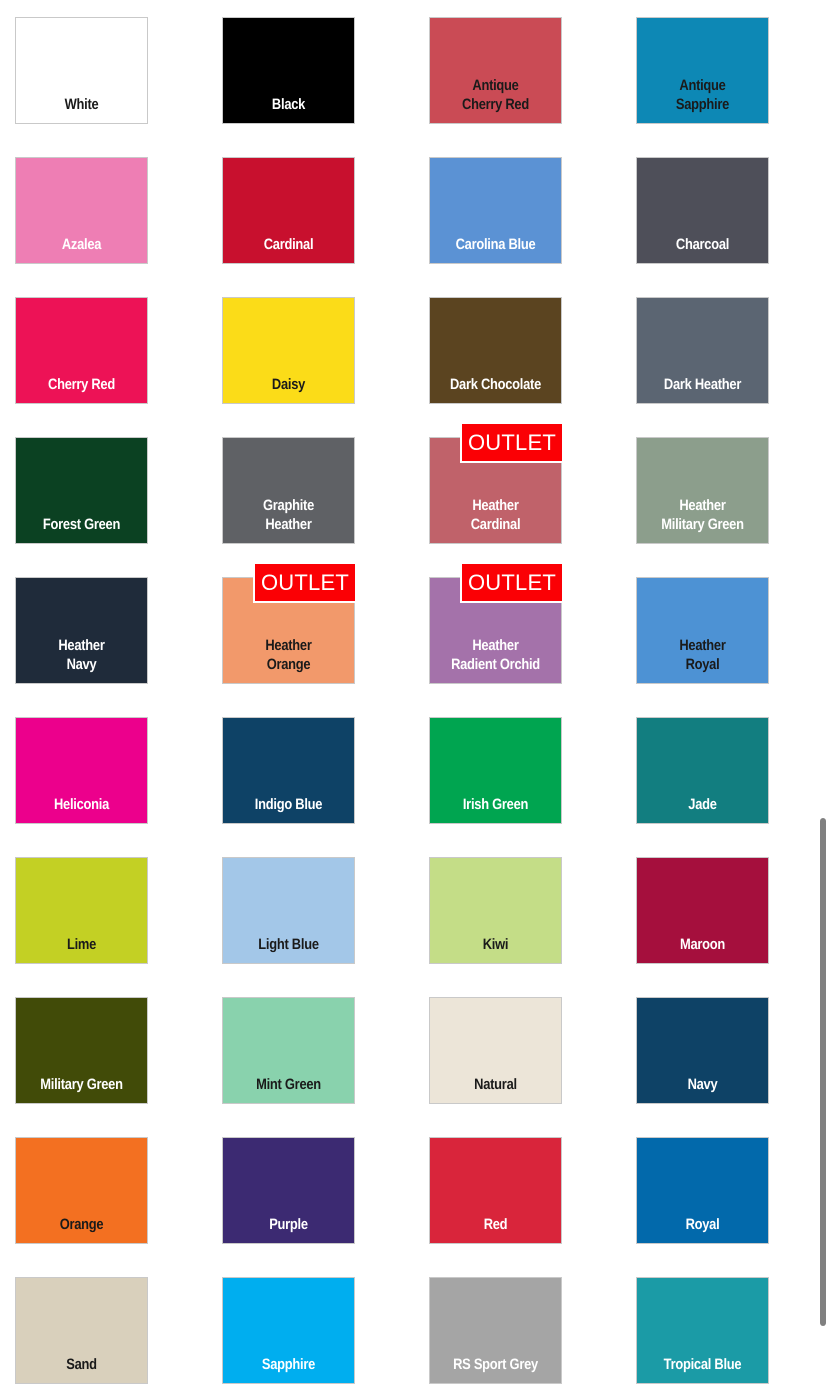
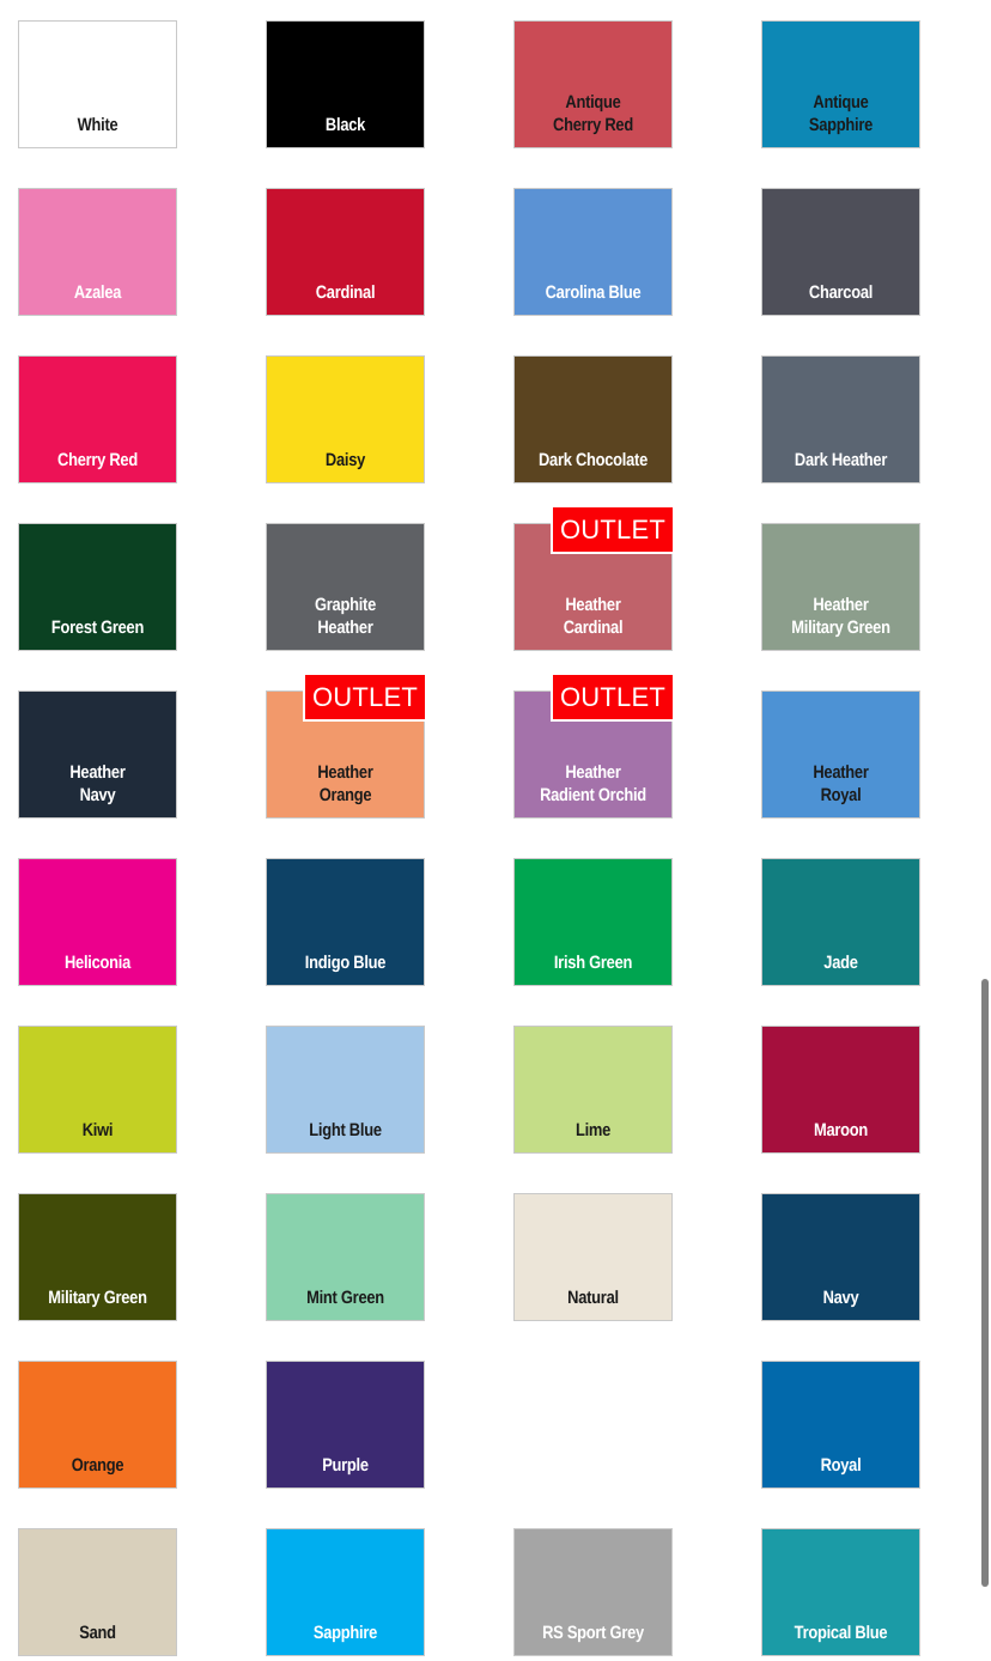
  White
  Black
  Antique
  Cherry Red
  Antique
  Sapphire
  Azalea
  Cardinal
  Carolina Blue
  Charcoal
  Cherry Red
  Daisy
  Dark Chocolate
  Dark Heather
  Forest Green
  Graphite
  Heather
  Heather
  Cardinal
  OUTLET
  Heather
  Military Green
  Heather
  Navy
  Heather
  Orange
  OUTLET
  Heather
  Radient Orchid
  OUTLET
  Heather
  Royal
  Heliconia
  Indigo Blue
  Irish Green
  Jade
- Lime
+ Kiwi
  Light Blue
- Kiwi
+ Lime
  Maroon
  Military Green
  Mint Green
  Natural
  Navy
  Orange
  Purple
- Red
  Royal
  Sand
  Sapphire
  RS Sport Grey
  Tropical Blue
